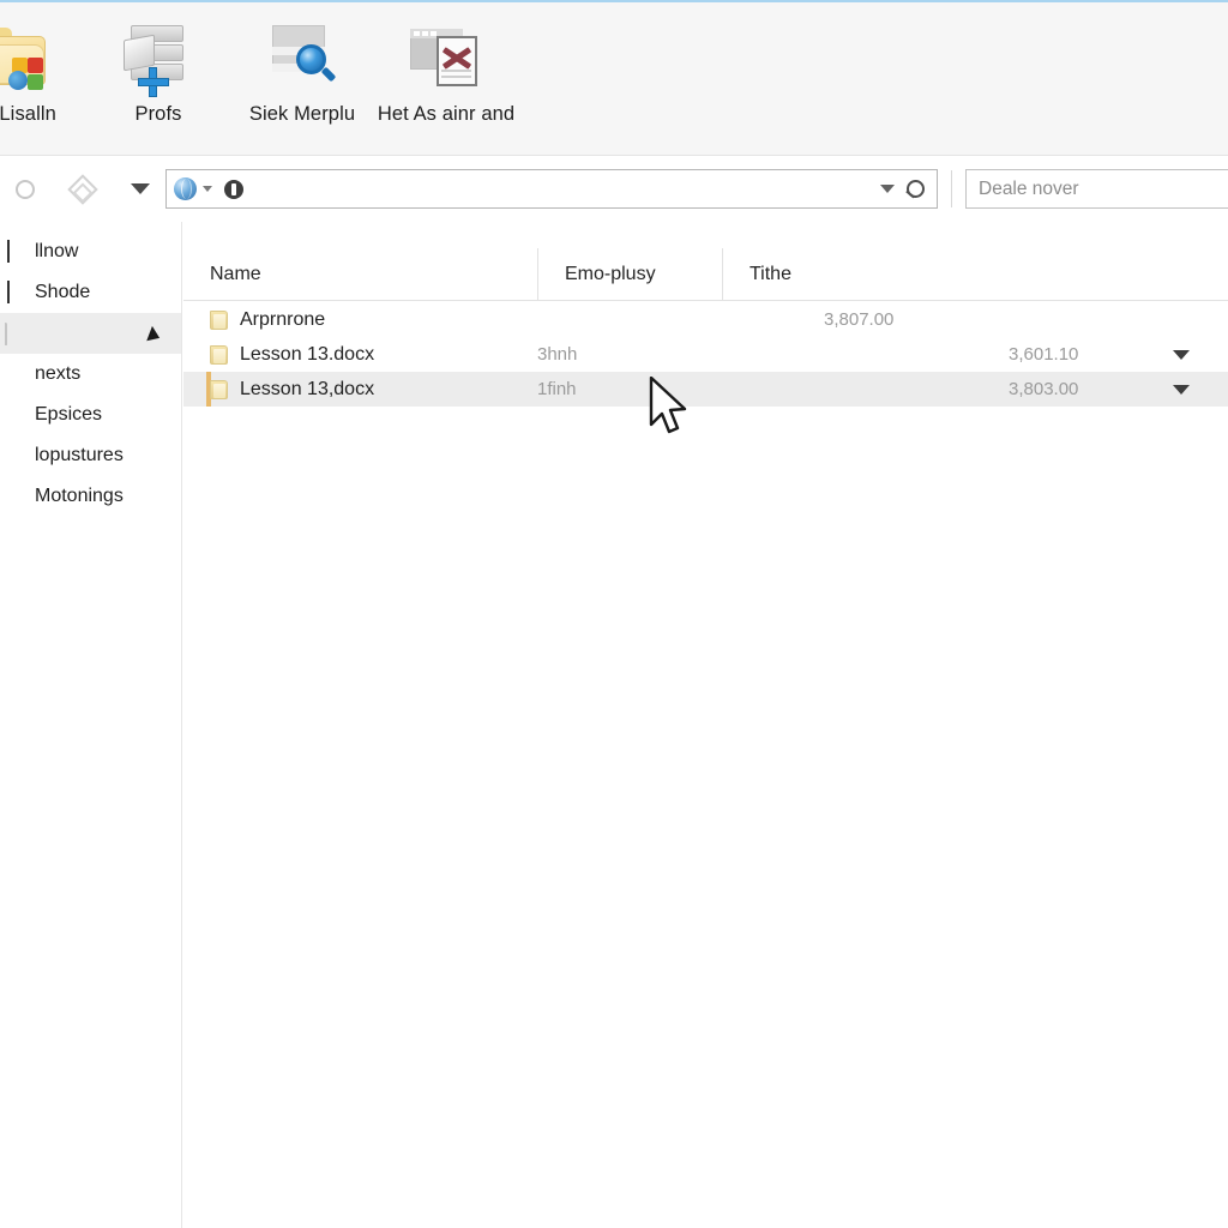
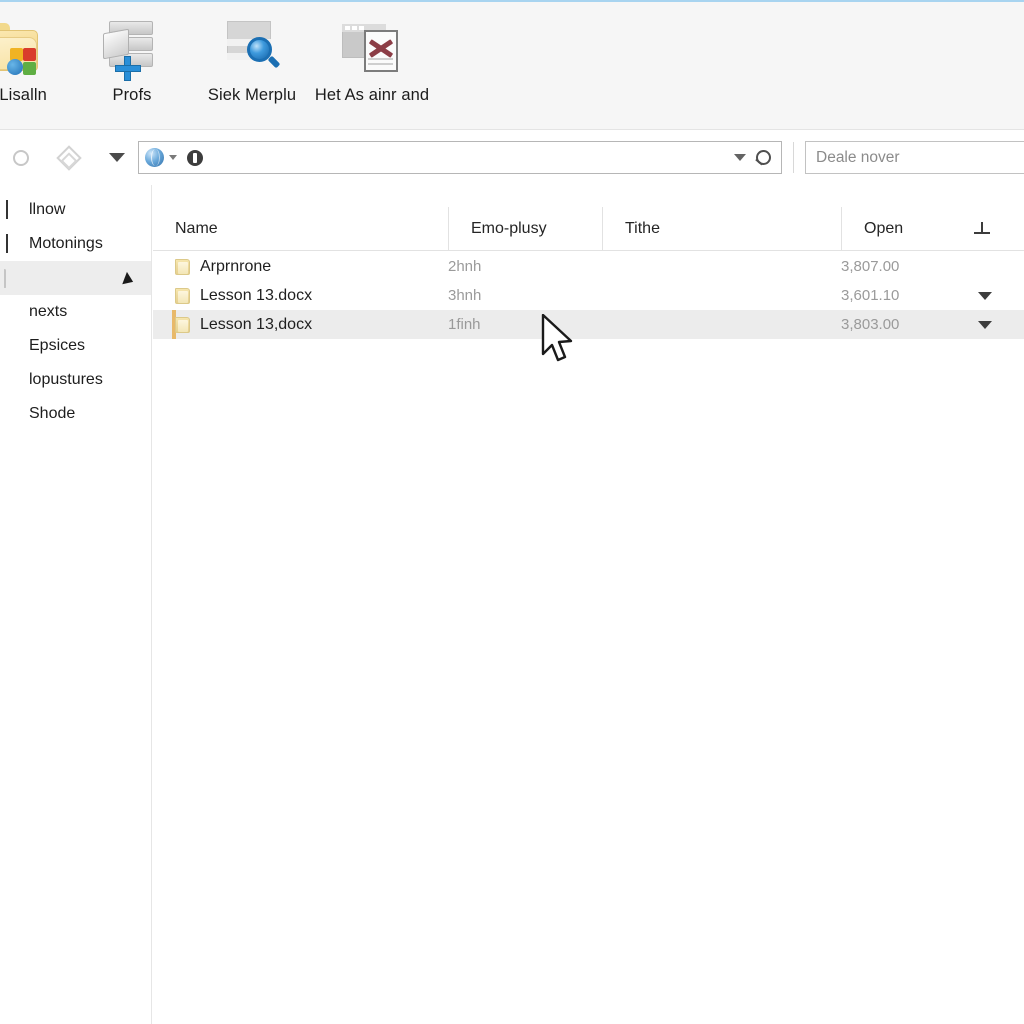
  Lisalln
  Profs
  Siek Merplu
  Het As ainr and
  Deale nover
  llnow
- Shode
+ Motonings
  nexts
  Epsices
  lopustures
- Motonings
+ Shode
  Name
  Emo-plusy
  Tithe
+ Open
  Arprnrone
+ 2hnh
  3,807.00
  Lesson 13.docx
  3hnh
  3,601.10
  Lesson 13,docx
  1finh
  3,803.00
